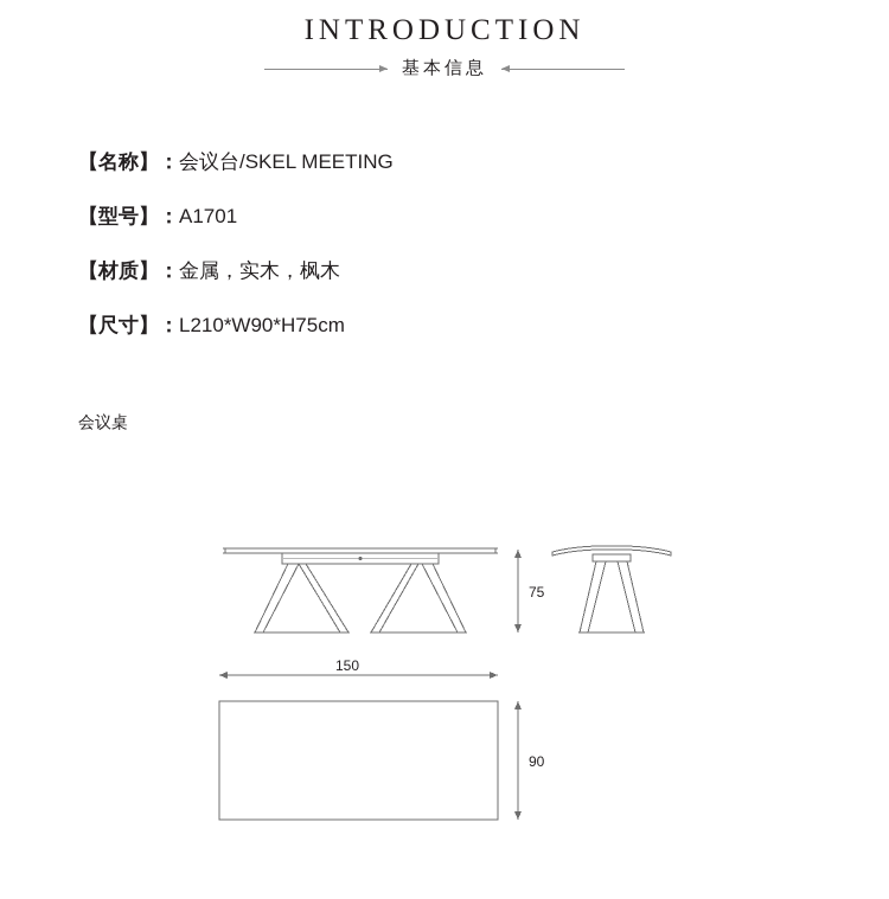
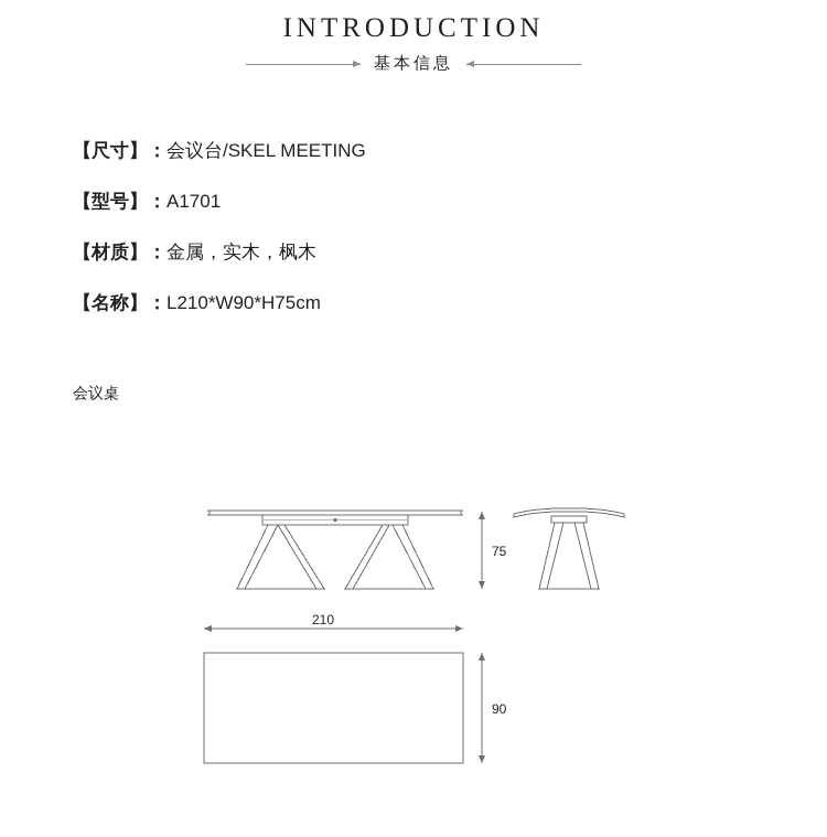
  INTRODUCTION
  基本信息
- 【名称】：会议台/SKEL MEETING
+ 【尺寸】：会议台/SKEL MEETING
  【型号】：A1701
  【材质】：金属，实木，枫木
- 【尺寸】：L210*W90*H75cm
+ 【名称】：L210*W90*H75cm
  会议桌
  75
- 150
+ 210
  90
